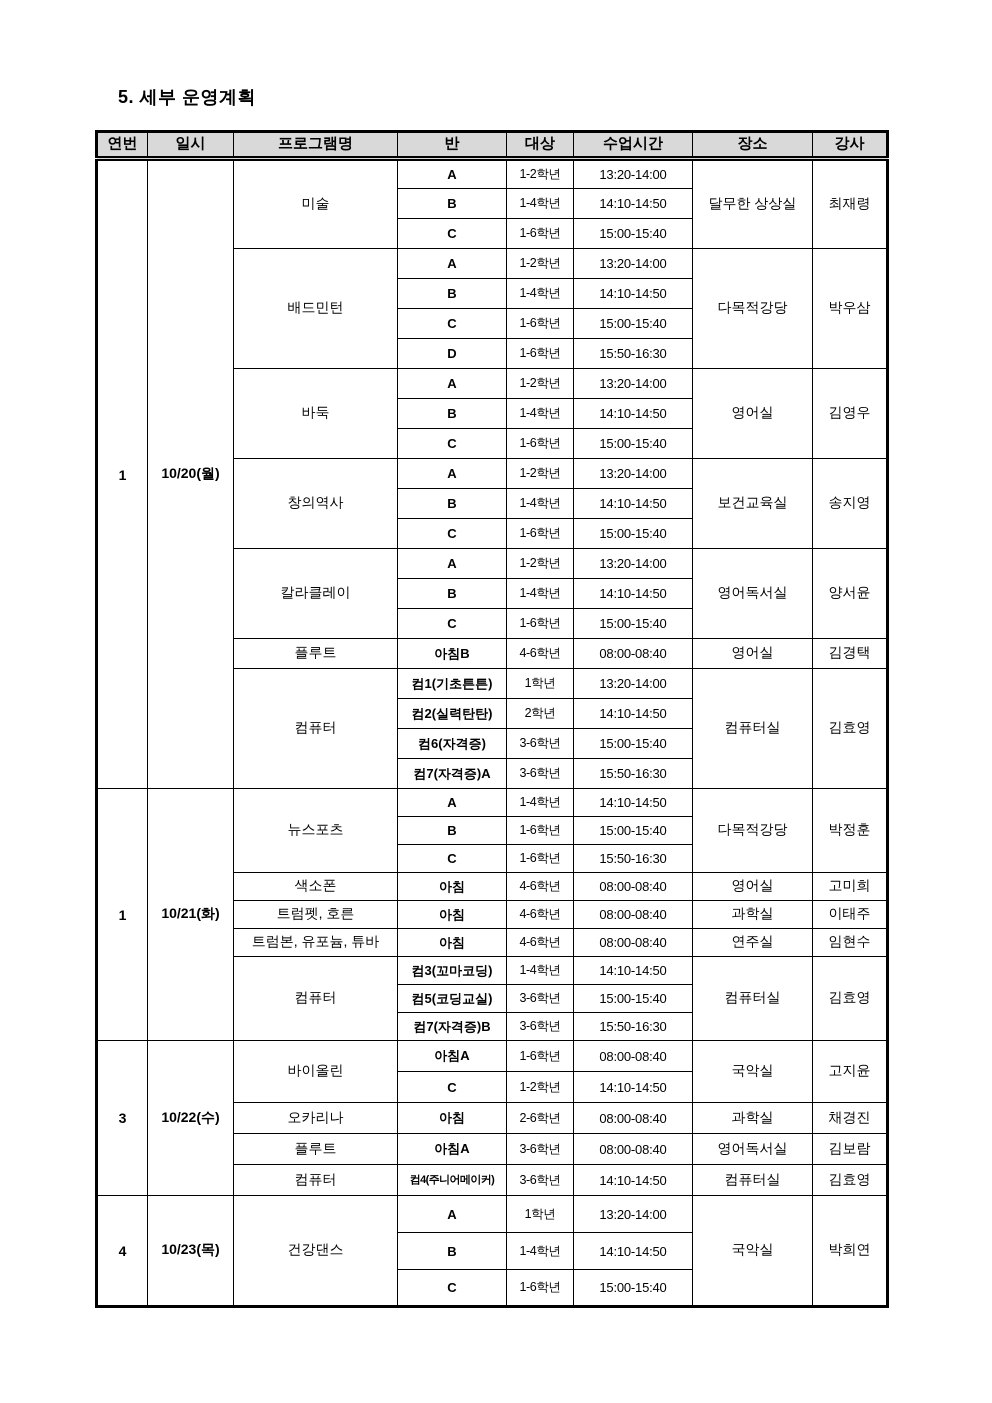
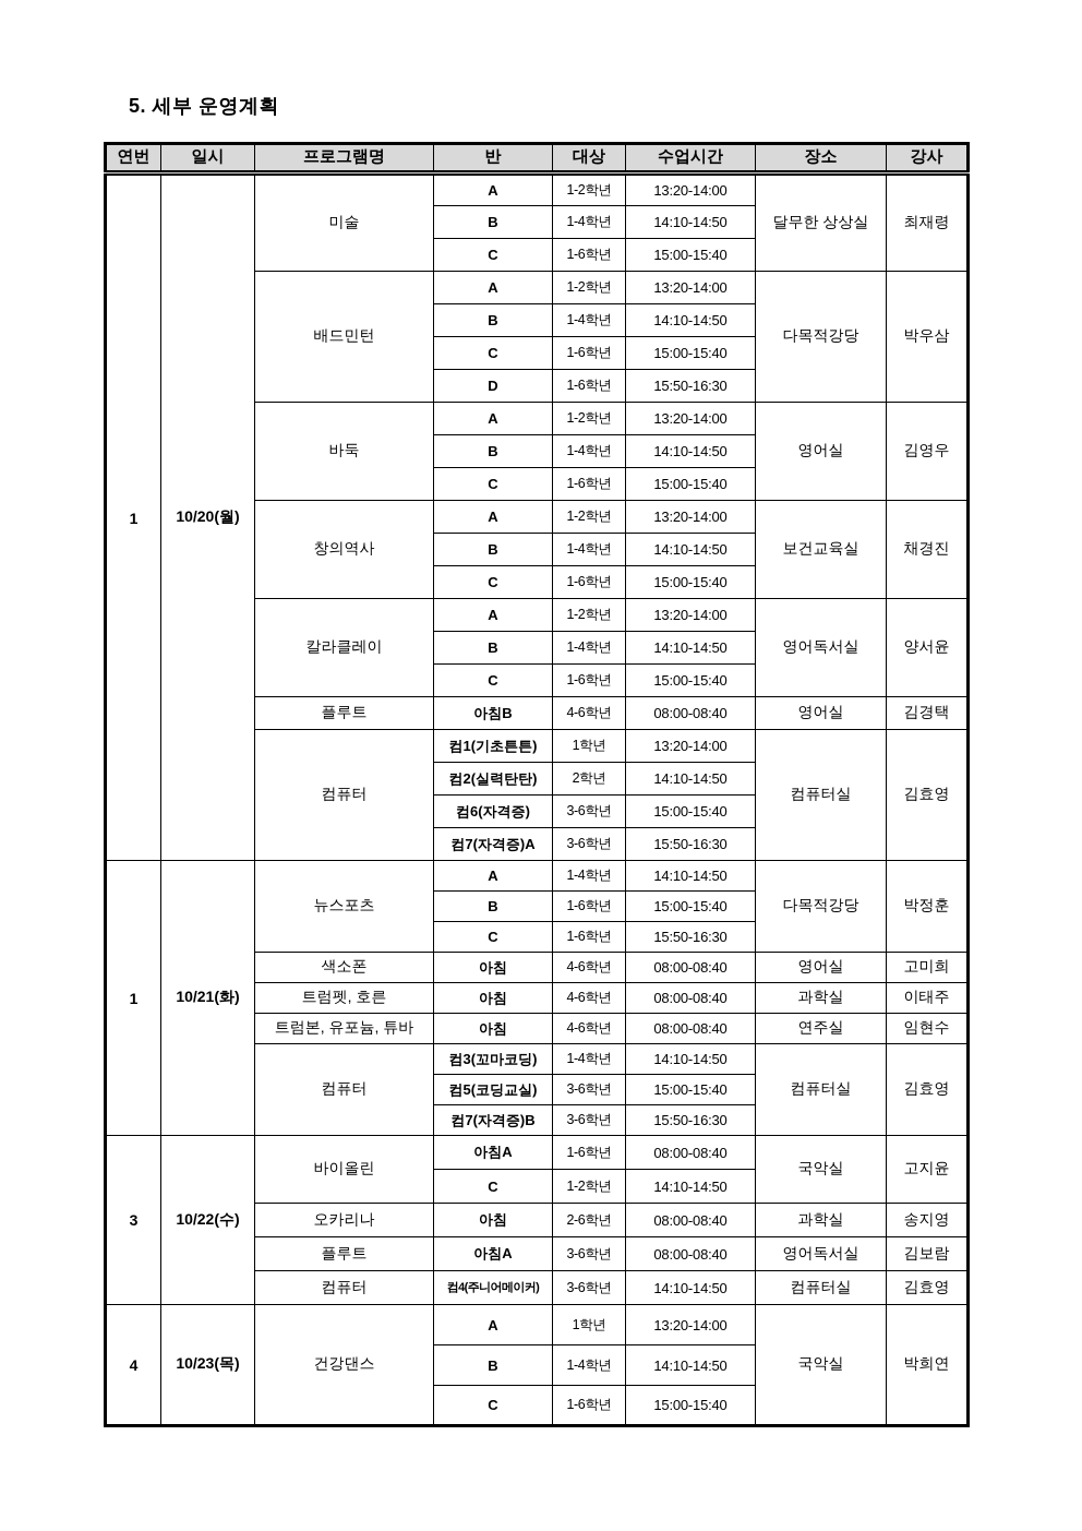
  5. 세부 운영계획
  연번	일시	프로그램명	반	대상	수업시간	장소	강사
  1	10/20(월)	미술	A	1-2학년	13:20-14:00	달무한 상상실	최재령
  B	1-4학년	14:10-14:50
  C	1-6학년	15:00-15:40
  배드민턴	A	1-2학년	13:20-14:00	다목적강당	박우삼
  B	1-4학년	14:10-14:50
  C	1-6학년	15:00-15:40
  D	1-6학년	15:50-16:30
  바둑	A	1-2학년	13:20-14:00	영어실	김영우
  B	1-4학년	14:10-14:50
  C	1-6학년	15:00-15:40
- 창의역사	A	1-2학년	13:20-14:00	보건교육실	송지영
+ 창의역사	A	1-2학년	13:20-14:00	보건교육실	채경진
  B	1-4학년	14:10-14:50
  C	1-6학년	15:00-15:40
  칼라클레이	A	1-2학년	13:20-14:00	영어독서실	양서윤
  B	1-4학년	14:10-14:50
  C	1-6학년	15:00-15:40
  플루트	아침B	4-6학년	08:00-08:40	영어실	김경택
  컴퓨터	컴1(기초튼튼)	1학년	13:20-14:00	컴퓨터실	김효영
  컴2(실력탄탄)	2학년	14:10-14:50
  컴6(자격증)	3-6학년	15:00-15:40
  컴7(자격증)A	3-6학년	15:50-16:30
  1	10/21(화)	뉴스포츠	A	1-4학년	14:10-14:50	다목적강당	박정훈
  B	1-6학년	15:00-15:40
  C	1-6학년	15:50-16:30
  색소폰	아침	4-6학년	08:00-08:40	영어실	고미희
  트럼펫, 호른	아침	4-6학년	08:00-08:40	과학실	이태주
  트럼본, 유포늄, 튜바	아침	4-6학년	08:00-08:40	연주실	임현수
  컴퓨터	컴3(꼬마코딩)	1-4학년	14:10-14:50	컴퓨터실	김효영
  컴5(코딩교실)	3-6학년	15:00-15:40
  컴7(자격증)B	3-6학년	15:50-16:30
  3	10/22(수)	바이올린	아침A	1-6학년	08:00-08:40	국악실	고지윤
  C	1-2학년	14:10-14:50
- 오카리나	아침	2-6학년	08:00-08:40	과학실	채경진
+ 오카리나	아침	2-6학년	08:00-08:40	과학실	송지영
  플루트	아침A	3-6학년	08:00-08:40	영어독서실	김보람
  컴퓨터	컴4(주니어메이커)	3-6학년	14:10-14:50	컴퓨터실	김효영
  4	10/23(목)	건강댄스	A	1학년	13:20-14:00	국악실	박희연
  B	1-4학년	14:10-14:50
  C	1-6학년	15:00-15:40
